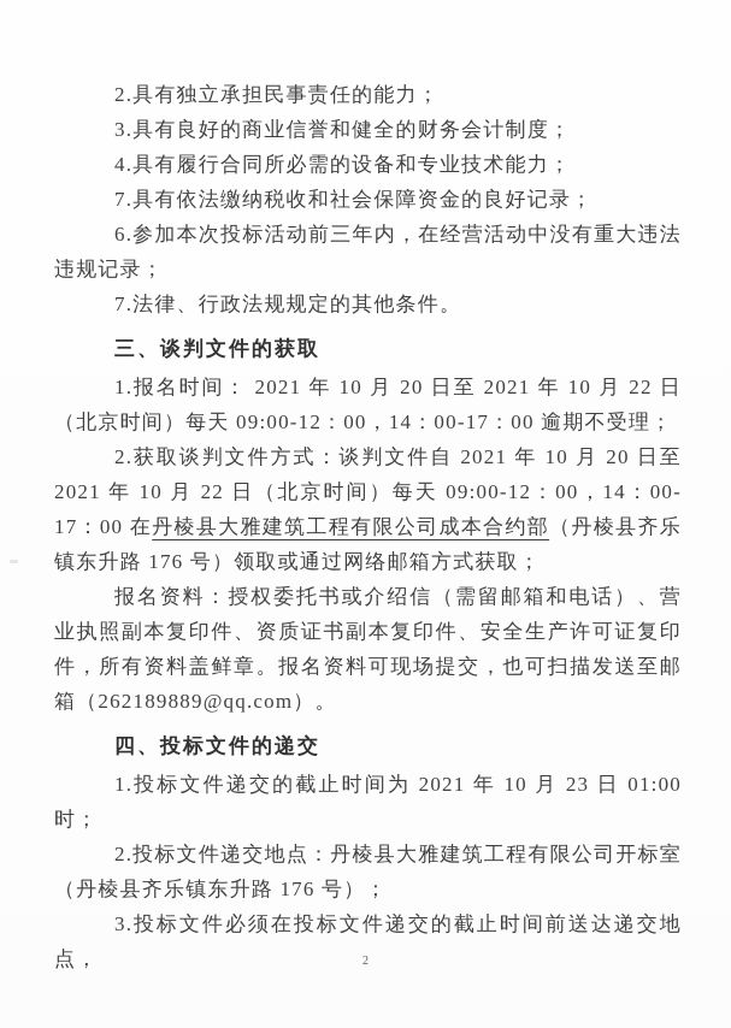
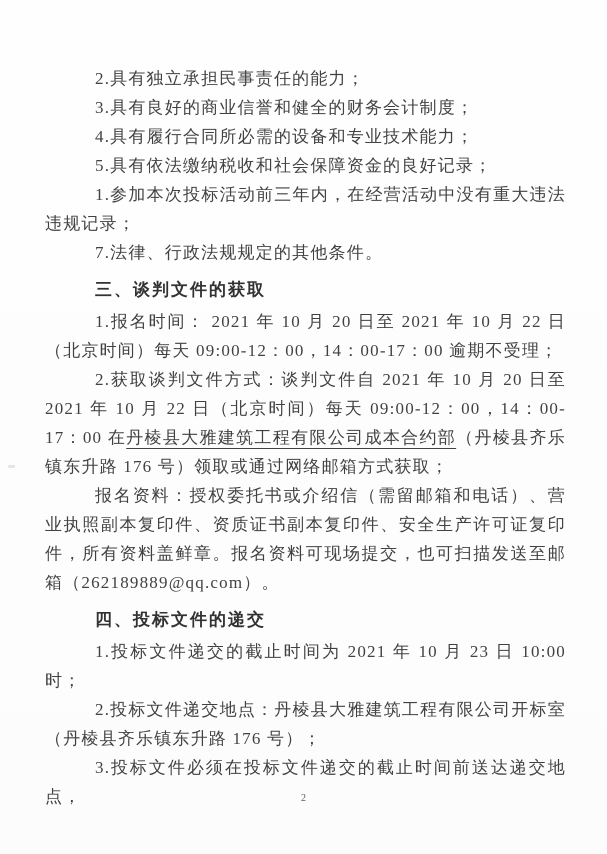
  2.具有独立承担民事责任的能力；
  3.具有良好的商业信誉和健全的财务会计制度；
  4.具有履行合同所必需的设备和专业技术能力；
- 7.具有依法缴纳税收和社会保障资金的良好记录；
+ 5.具有依法缴纳税收和社会保障资金的良好记录；
- 6.参加本次投标活动前三年内，在经营活动中没有重大违法违规记录；
+ 1.参加本次投标活动前三年内，在经营活动中没有重大违法违规记录；
  7.法律、行政法规规定的其他条件。
  三、谈判文件的获取
  1.报名时间： 2021 年 10 月 20 日至 2021 年 10 月 22 日（北京时间）每天 09:00-12：00，14：00-17：00 逾期不受理；
  2.获取谈判文件方式：谈判文件自 2021 年 10 月 20 日至 2021 年 10 月 22 日（北京时间）每天 09:00-12：00，14：00-17：00 在丹棱县大雅建筑工程有限公司成本合约部（丹棱县齐乐镇东升路 176 号）领取或通过网络邮箱方式获取；
  报名资料：授权委托书或介绍信（需留邮箱和电话）、营业执照副本复印件、资质证书副本复印件、安全生产许可证复印件，所有资料盖鲜章。报名资料可现场提交，也可扫描发送至邮箱（262189889@qq.com）。
  四、投标文件的递交
- 1.投标文件递交的截止时间为 2021 年 10 月 23 日 01:00 时；
+ 1.投标文件递交的截止时间为 2021 年 10 月 23 日 10:00 时；
  2.投标文件递交地点：丹棱县大雅建筑工程有限公司开标室（丹棱县齐乐镇东升路 176 号）；
  3.投标文件必须在投标文件递交的截止时间前送达递交地点，
  2
